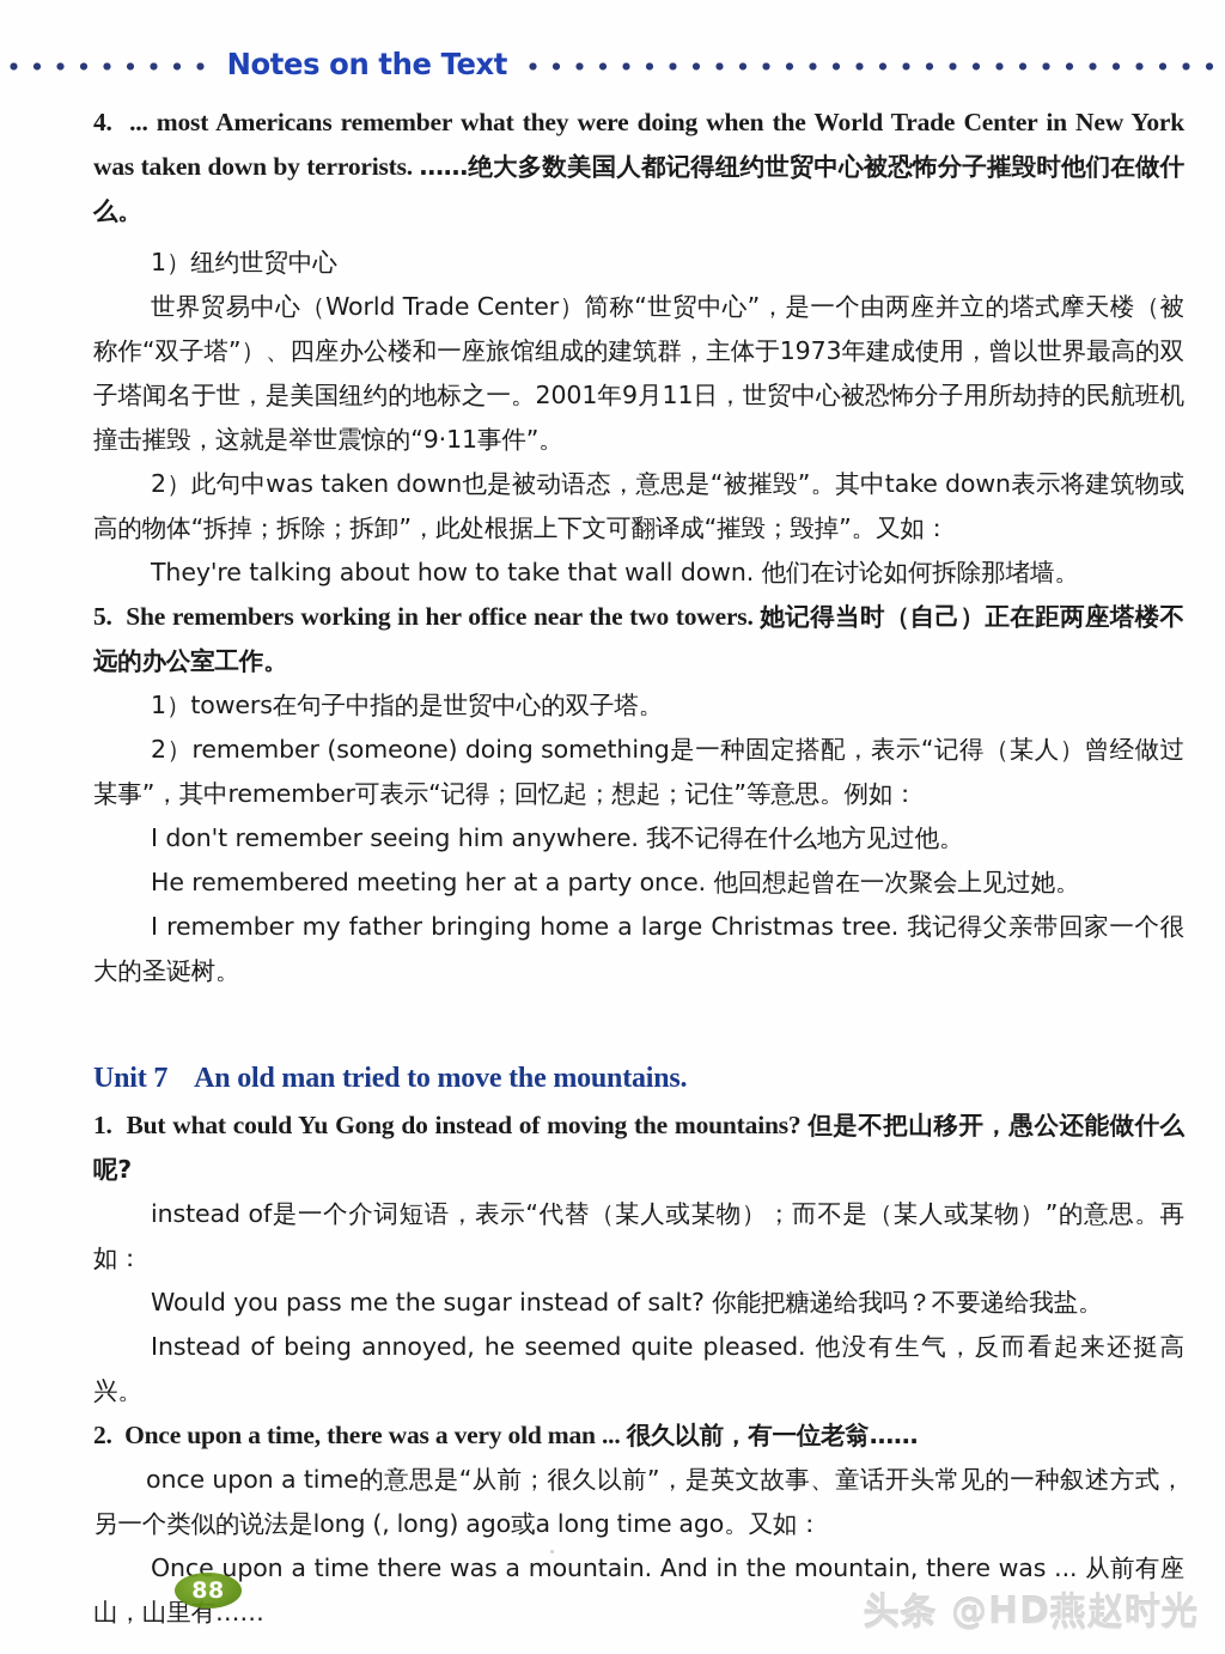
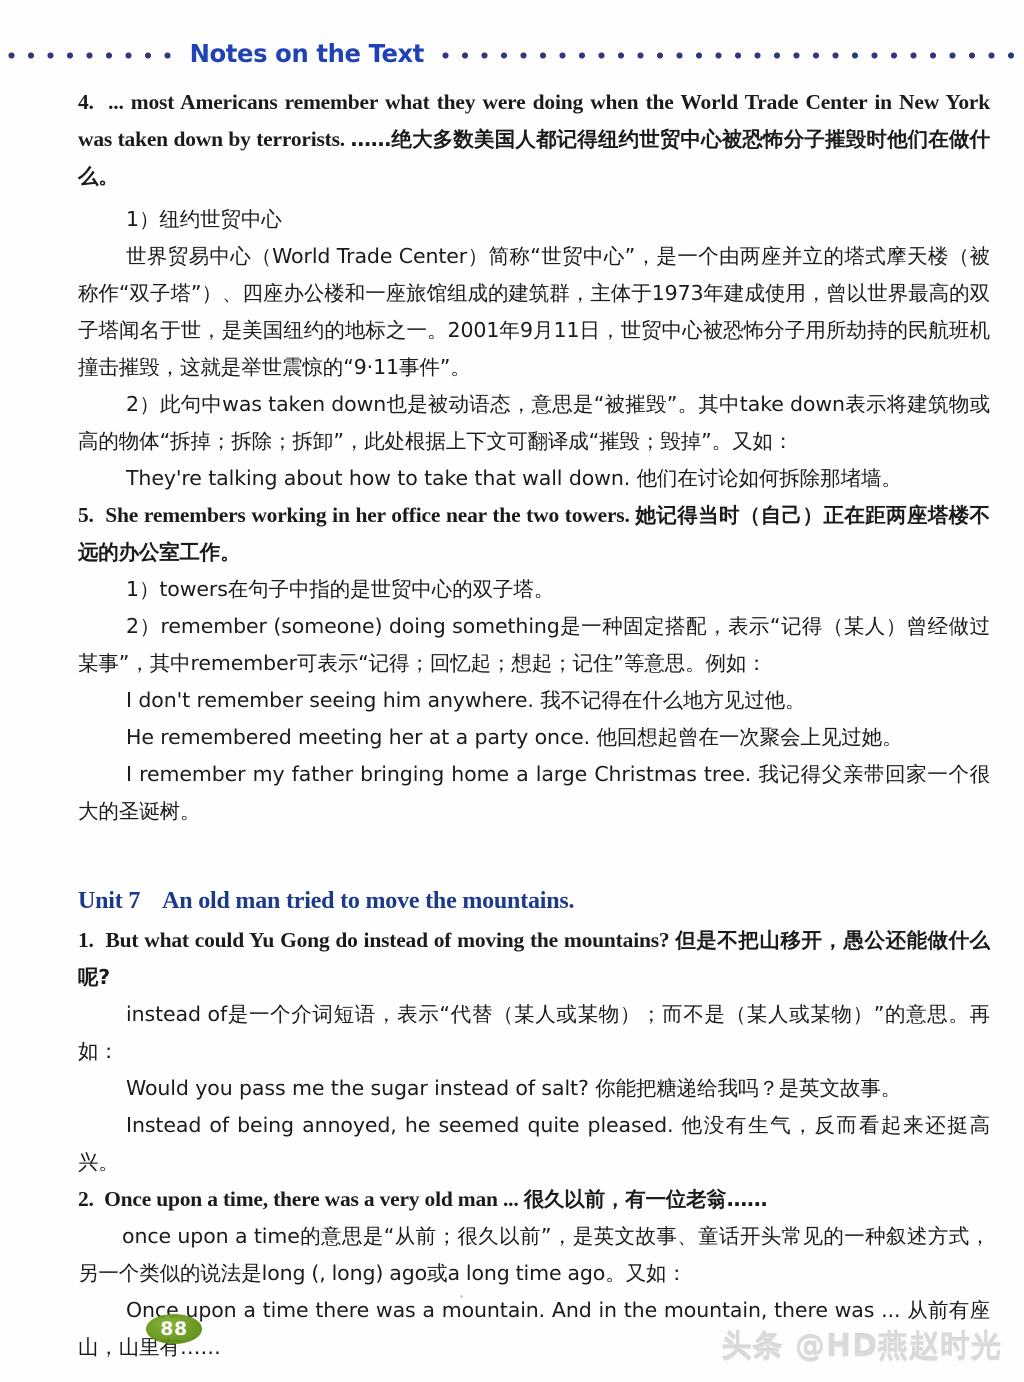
  Notes on the Text
  4. ... most Americans remember what they were doing when the World Trade Center in New York was taken down by terrorists. ……绝大多数美国人都记得纽约世贸中心被恐怖分子摧毁时他们在做什么。
  1）纽约世贸中心
  世界贸易中心（World Trade Center）简称“世贸中心”，是一个由两座并立的塔式摩天楼（被称作“双子塔”）、四座办公楼和一座旅馆组成的建筑群，主体于1973年建成使用，曾以世界最高的双子塔闻名于世，是美国纽约的地标之一。2001年9月11日，世贸中心被恐怖分子用所劫持的民航班机撞击摧毁，这就是举世震惊的“9·11事件”。
  2）此句中was taken down也是被动语态，意思是“被摧毁”。其中take down表示将建筑物或高的物体“拆掉；拆除；拆卸”，此处根据上下文可翻译成“摧毁；毁掉”。又如：
  They're talking about how to take that wall down. 他们在讨论如何拆除那堵墙。
  5. She remembers working in her office near the two towers. 她记得当时（自己）正在距两座塔楼不远的办公室工作。
  1）towers在句子中指的是世贸中心的双子塔。
  2）remember (someone) doing something是一种固定搭配，表示“记得（某人）曾经做过某事”，其中remember可表示“记得；回忆起；想起；记住”等意思。例如：
  I don't remember seeing him anywhere. 我不记得在什么地方见过他。
  He remembered meeting her at a party once. 他回想起曾在一次聚会上见过她。
  I remember my father bringing home a large Christmas tree. 我记得父亲带回家一个很大的圣诞树。
  Unit 7 An old man tried to move the mountains.
  1. But what could Yu Gong do instead of moving the mountains? 但是不把山移开，愚公还能做什么呢?
  instead of是一个介词短语，表示“代替（某人或某物）；而不是（某人或某物）”的意思。再如：
- Would you pass me the sugar instead of salt? 你能把糖递给我吗？不要递给我盐。
+ Would you pass me the sugar instead of salt? 你能把糖递给我吗？是英文故事。
  Instead of being annoyed, he seemed quite pleased. 他没有生气，反而看起来还挺高兴。
  2. Once upon a time, there was a very old man ... 很久以前，有一位老翁……
  once upon a time的意思是“从前；很久以前”，是英文故事、童话开头常见的一种叙述方式，另一个类似的说法是long (, long) ago或a long time ago。又如：
  Once upon a time there was a mountain. And in the mountain, there was ... 从前有座山，山里有……
  88
  头条 @HD燕赵时光
